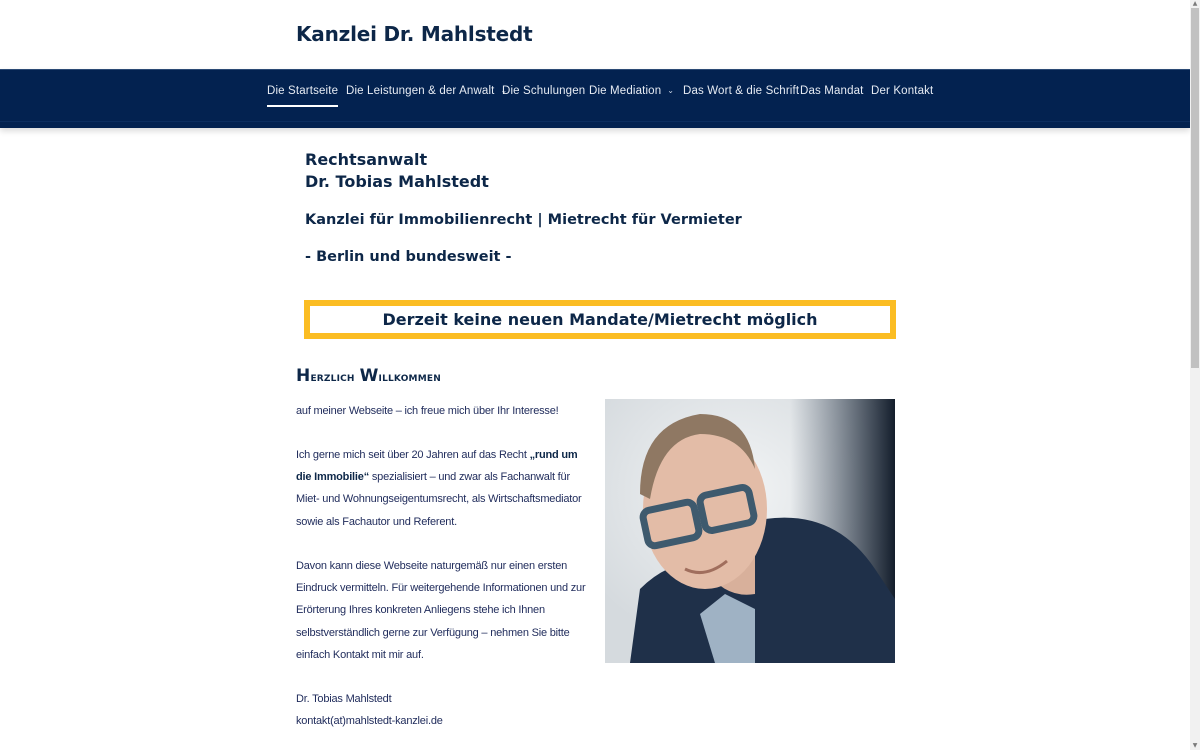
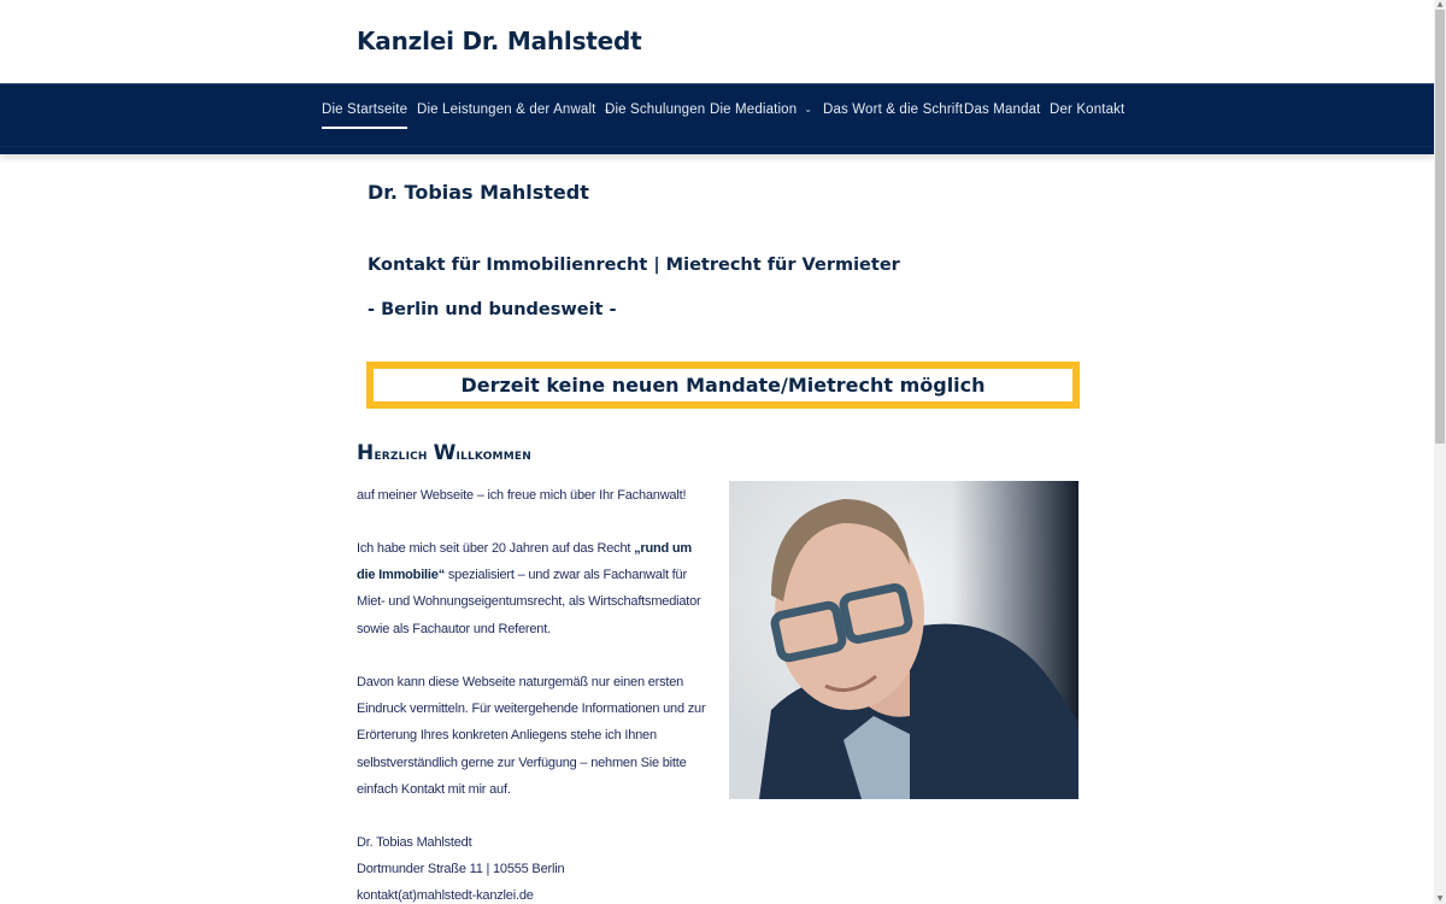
  Kanzlei Dr. Mahlstedt
  Die Startseite
  Die Leistungen & der Anwalt ⌄
  Die Schulungen
  Die Mediation ⌄
  Das Wort & die Schrift
  Das Mandat
  Der Kontakt
- Rechtsanwalt
  Dr. Tobias Mahlstedt
- Kanzlei für Immobilienrecht | Mietrecht für Vermieter
+ Kontakt für Immobilienrecht | Mietrecht für Vermieter
  - Berlin und bundesweit -
  Derzeit keine neuen Mandate/Mietrecht möglich
  Herzlich Willkommen
- auf meiner Webseite – ich freue mich über Ihr Interesse!
+ auf meiner Webseite – ich freue mich über Ihr Fachanwalt!
- Ich gerne mich seit über 20 Jahren auf das Recht „rund um die Immobilie“ spezialisiert – und zwar als Fachanwalt für Miet- und Wohnungseigentumsrecht, als Wirtschaftsmediator sowie als Fachautor und Referent.
+ Ich habe mich seit über 20 Jahren auf das Recht „rund um die Immobilie“ spezialisiert – und zwar als Fachanwalt für Miet- und Wohnungseigentumsrecht, als Wirtschaftsmediator sowie als Fachautor und Referent.
  Davon kann diese Webseite naturgemäß nur einen ersten Eindruck vermitteln. Für weitergehende Informationen und zur Erörterung Ihres konkreten Anliegens stehe ich Ihnen selbstverständlich gerne zur Verfügung – nehmen Sie bitte einfach Kontakt mit mir auf.
  Dr. Tobias Mahlstedt
+ Dortmunder Straße 11 | 10555 Berlin
  kontakt(at)mahlstedt-kanzlei.de
